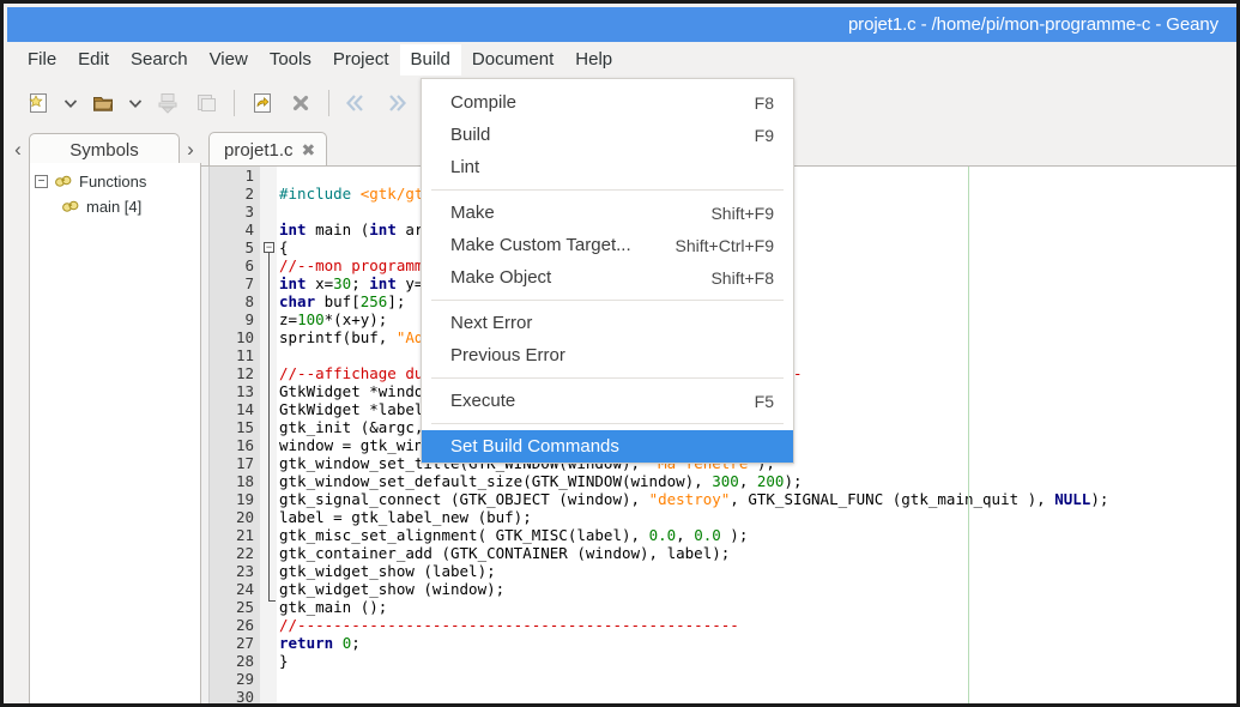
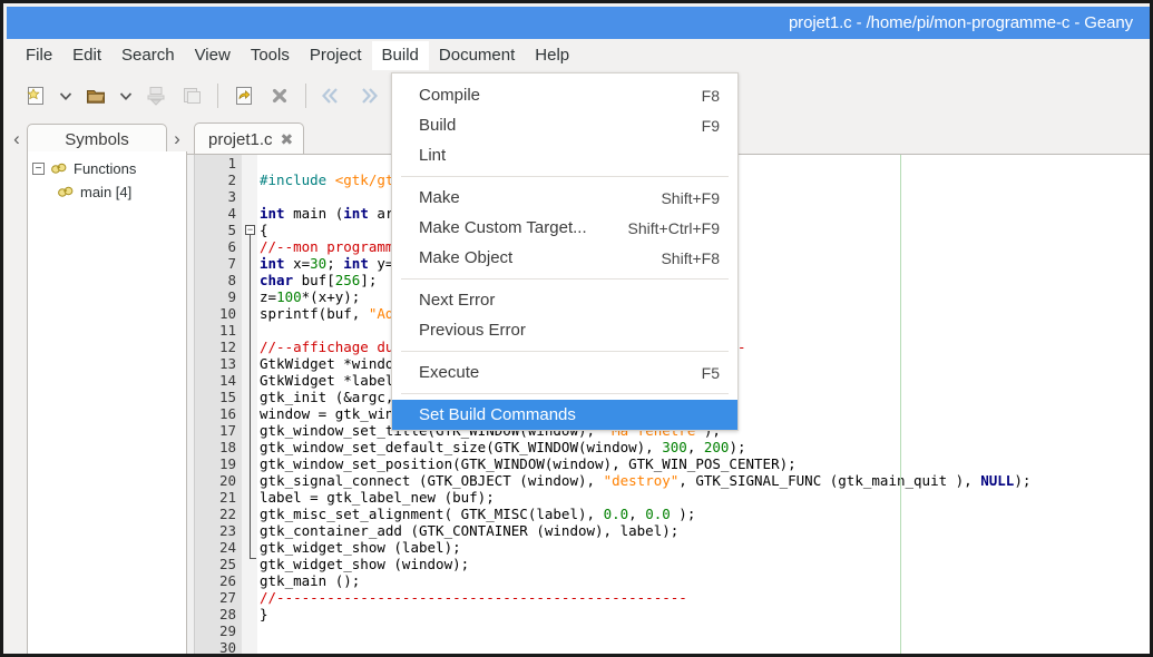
  projet1.c - /home/pi/mon-programme-c - Geany
  File
  Edit
  Search
  View
  Tools
  Project
  Build
  Document
  Help
  ‹
  Symbols
  ›
  −
  Functions
  main [4]
  projet1.c
  ✖
  1
  2
  3
  4
  5
  6
  7
  8
  9
  10
  11
  12
  13
  14
  15
  16
  17
  18
  19
  20
  21
  22
  23
  24
  25
  26
  27
  28
  29
  30
  −
  #include <gtk/gt
  {
  //--mon programm
  char buf[256];
  z=100*(x+y);
  GtkWidget *windo
  GtkWidget *label
  gtk_window_set_default_size(GTK_WINDOW(window), 300, 200);
+ gtk_window_set_position(GTK_WINDOW(window), GTK_WIN_POS_CENTER);
  gtk_signal_connect (GTK_OBJECT (window), "destroy", GTK_SIGNAL_FUNC (gtk_mai_quit ), NULL);
  label = gtk_label_new (buf);
  gtk_misc_set_alignment( GTK_MISC(label), 0.0, 0.0 );
  gtk_container_add (GTK_CONTAINER (window), label);
  gtk_widget_show (label);
  gtk_widget_show (window);
  gtk_main ();
  //-------------------------------------------------
- return 0;
  }
  Compile
  F8
  Build
  F9
  Lint
  Make
  Shift+F9
  Make Custom Target...
  Shift+Ctrl+F9
  Make Object
  Shift+F8
  Next Error
  Previous Error
  Execute
  F5
  Set Build Commands
